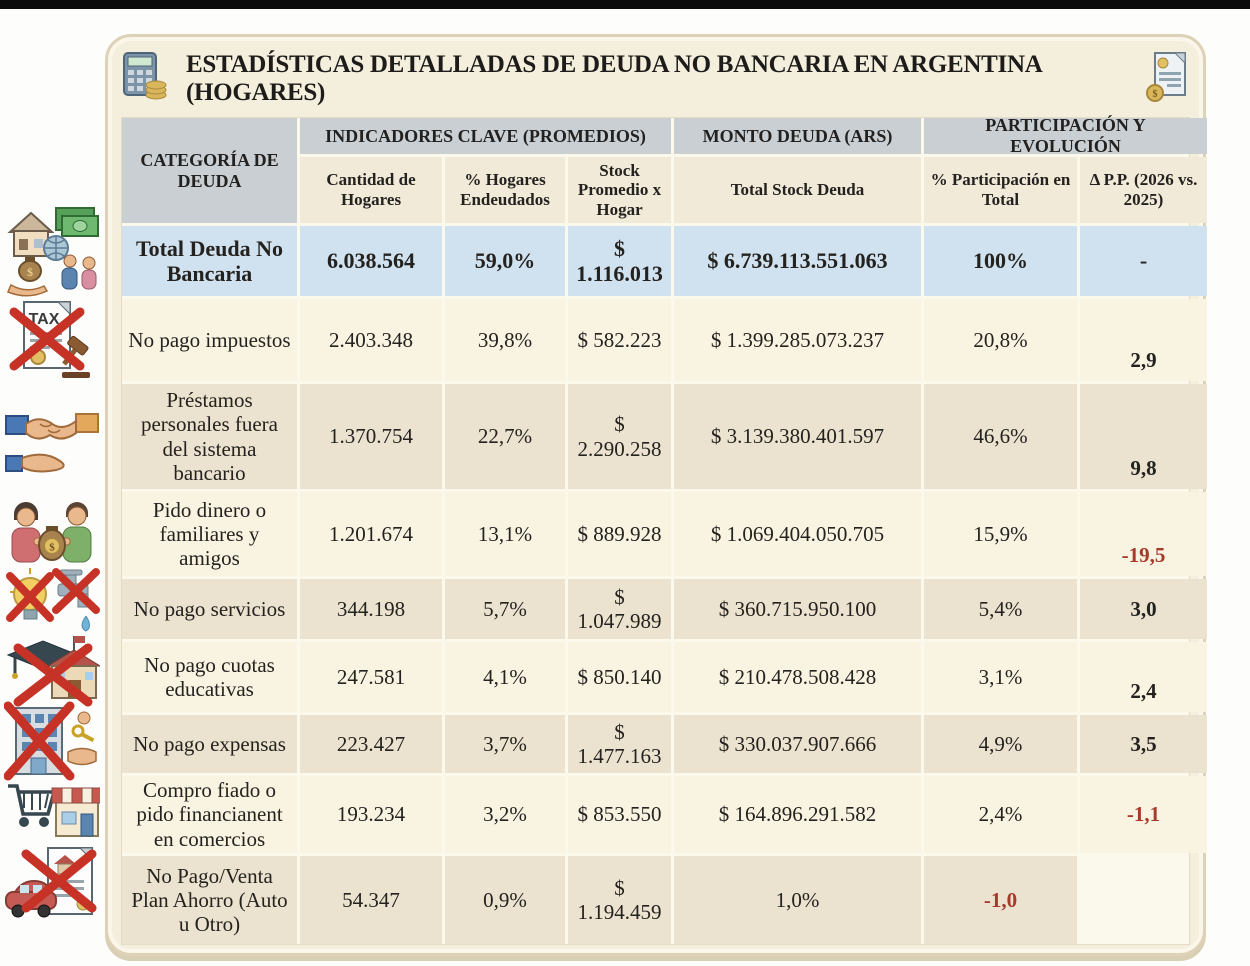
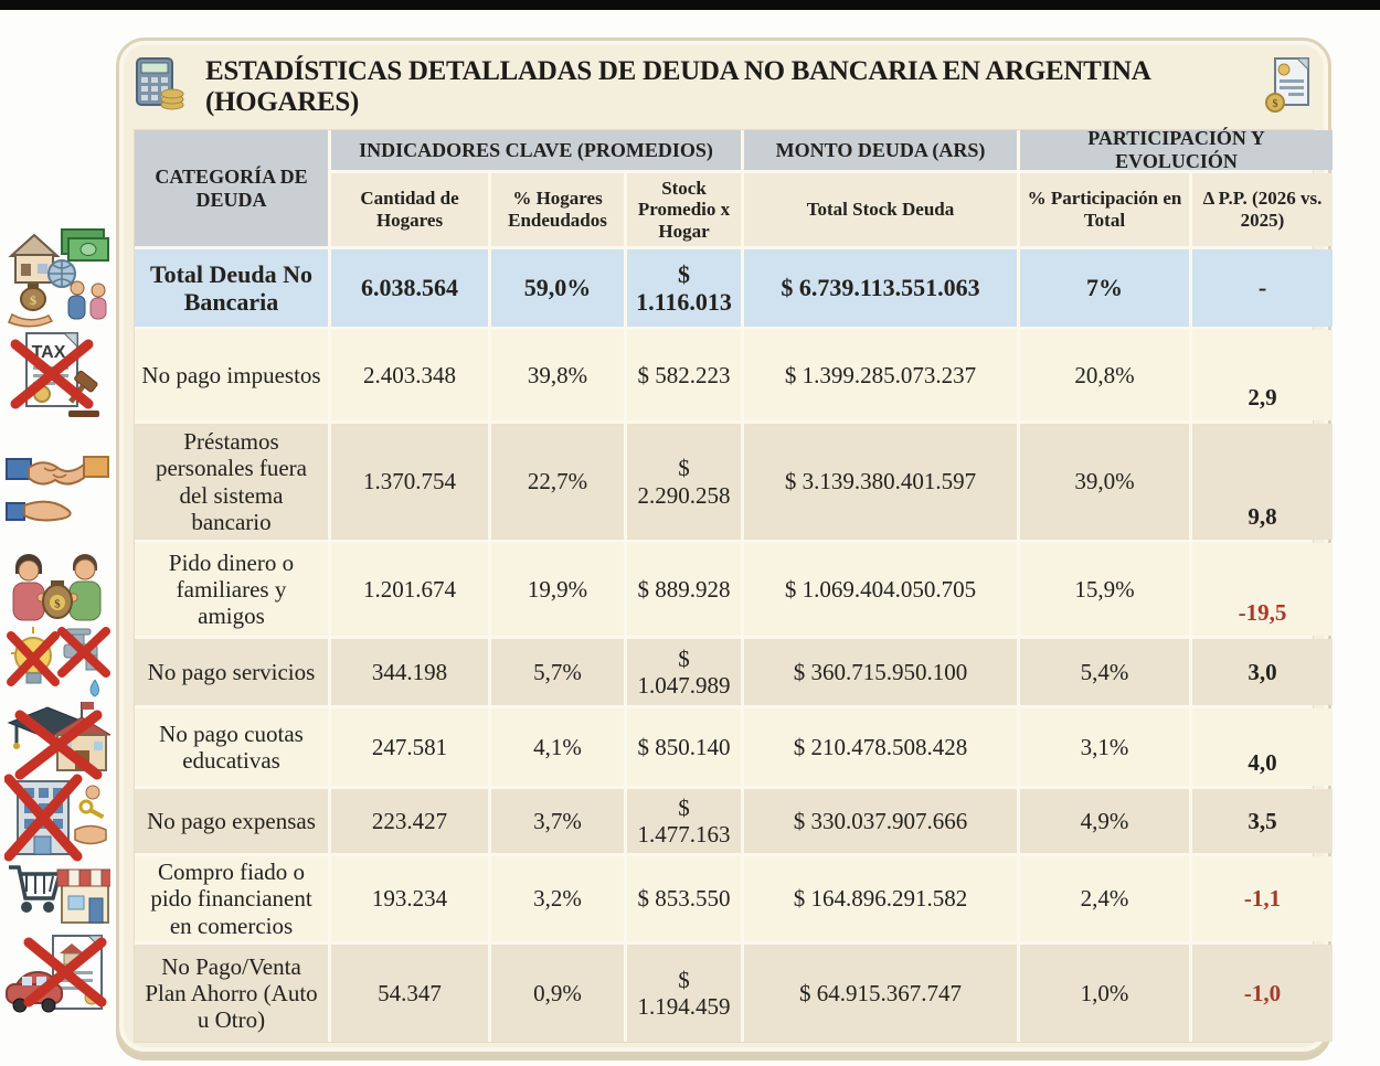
  $
  TAX
  $
  ESTADÍSTICAS DETALLADAS DE DEUDA NO BANCARIA EN ARGENTINA (HOGARES)
  $
  CATEGORÍA DE DEUDA
  INDICADORES CLAVE (PROMEDIOS)
  MONTO DEUDA (ARS)
  PARTICIPACIÓN Y EVOLUCIÓN
  Cantidad de Hogares
  % Hogares Endeudados
  Stock Promedio x Hogar
  Total Stock Deuda
  % Participación en Total
  Δ P.P. (2026 vs. 2025)
  Total Deuda No Bancaria
  6.038.564
  59,0%
  $ 1.116.013
  $ 6.739.113.551.063
- 100%
+ 7%
  -
  No pago impuestos
  2.403.348
  39,8%
  $ 582.223
  $ 1.399.285.073.237
  20,8%
  2,9
  Préstamos personales fuera del sistema bancario
  1.370.754
  22,7%
  $ 2.290.258
  $ 3.139.380.401.597
- 46,6%
+ 39,0%
  9,8
  Pido dinero o familiares y amigos
  1.201.674
- 13,1%
+ 19,9%
  $ 889.928
  $ 1.069.404.050.705
  15,9%
  -19,5
  No pago servicios
  344.198
  5,7%
  $ 1.047.989
  $ 360.715.950.100
  5,4%
  3,0
  No pago cuotas educativas
  247.581
  4,1%
  $ 850.140
  $ 210.478.508.428
  3,1%
- 2,4
+ 4,0
  No pago expensas
  223.427
  3,7%
  $ 1.477.163
  $ 330.037.907.666
  4,9%
  3,5
  Compro fiado o pido financianent en comercios
  193.234
  3,2%
  $ 853.550
  $ 164.896.291.582
  2,4%
  -1,1
  No Pago/Venta Plan Ahorro (Auto u Otro)
  54.347
  0,9%
  $ 1.194.459
+ $ 64.915.367.747
  1,0%
  -1,0
